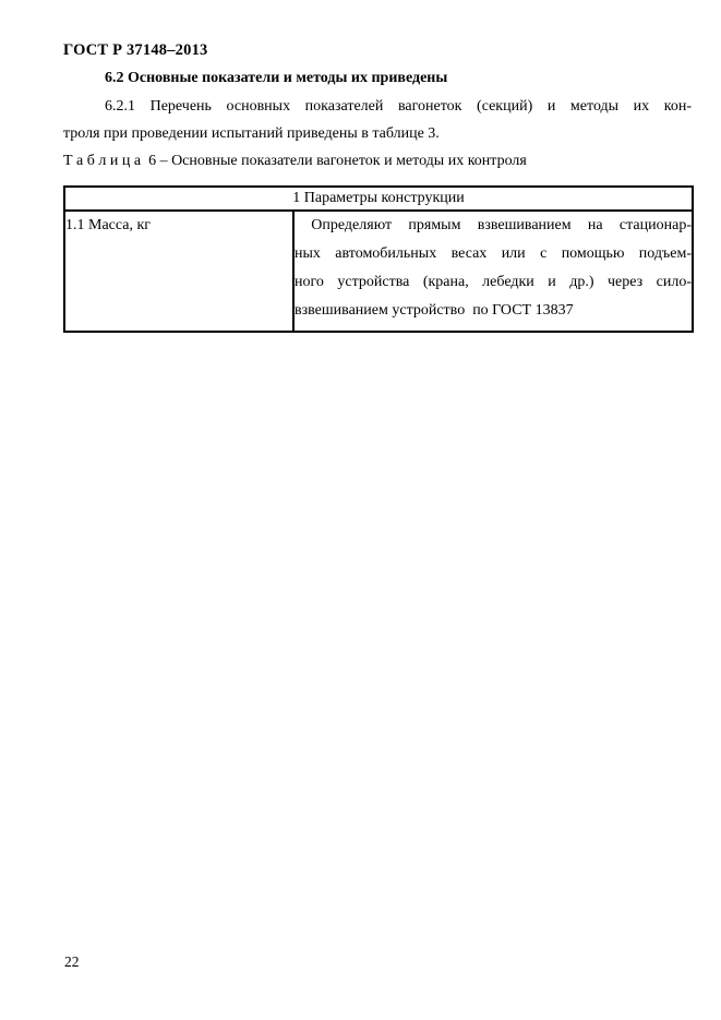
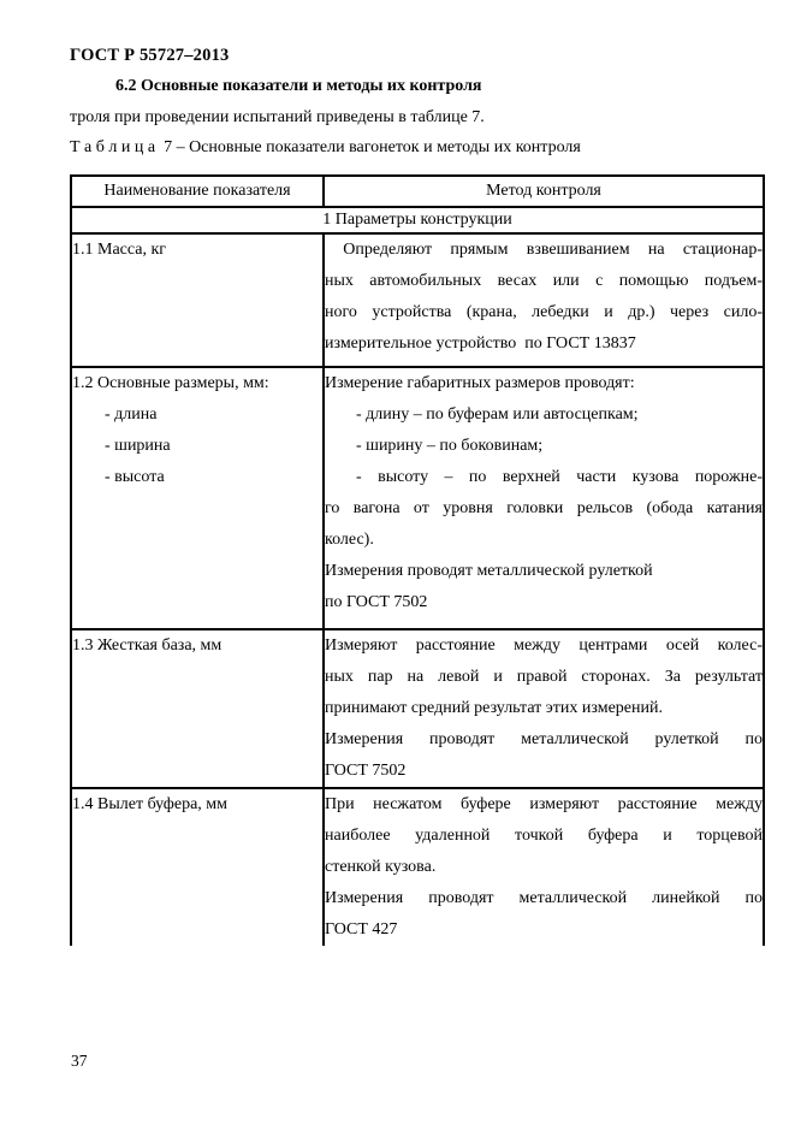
- ГОСТ Р 37148–2013
+ ГОСТ Р 55727–2013
- 6.2 Основные показатели и методы их приведены
+ 6.2 Основные показатели и методы их контроля
- 6.2.1 Перечень основных показателей вагонеток (секций) и методы их кон-
- троля при проведении испытаний приведены в таблице 3.
+ троля при проведении испытаний приведены в таблице 7.
- Т а б л и ц а 6 – Основные показатели вагонеток и методы их контроля
+ Т а б л и ц а 7 – Основные показатели вагонеток и методы их контроля
+ Наименование показателя	Метод контроля
  1 Параметры конструкции
- 1.1 Масса, кг	Определяют прямым взвешиванием на стационар- ных автомобильных весах или с помощью подъем- ного устройства (крана, лебедки и др.) через сило- взвешиванием устройство по ГОСТ 13837
+ 1.1 Масса, кг	Определяют прямым взвешиванием на стационар- ных автомобильных весах или с помощью подъем- ного устройства (крана, лебедки и др.) через сило- измерительное устройство по ГОСТ 13837
+ 1.2 Основные размеры, мм: - длина - ширина - высота	Измерение габаритных размеров проводят: - длину – по буферам или автосцепкам; - ширину – по боковинам; - высоту – по верхней части кузова порожне- го вагона от уровня головки рельсов (обода катания колес). Измерения проводят металлической рулеткой по ГОСТ 7502
+ 1.3 Жесткая база, мм	Измеряют расстояние между центрами осей колес- ных пар на левой и правой сторонах. За результат принимают средний результат этих измерений. Измерения проводят металлической рулеткой по ГОСТ 7502
+ 1.4 Вылет буфера, мм	При несжатом буфере измеряют расстояние между наиболее удаленной точкой буфера и торцевой стенкой кузова. Измерения проводят металлической линейкой по ГОСТ 427
- 22
+ 37
